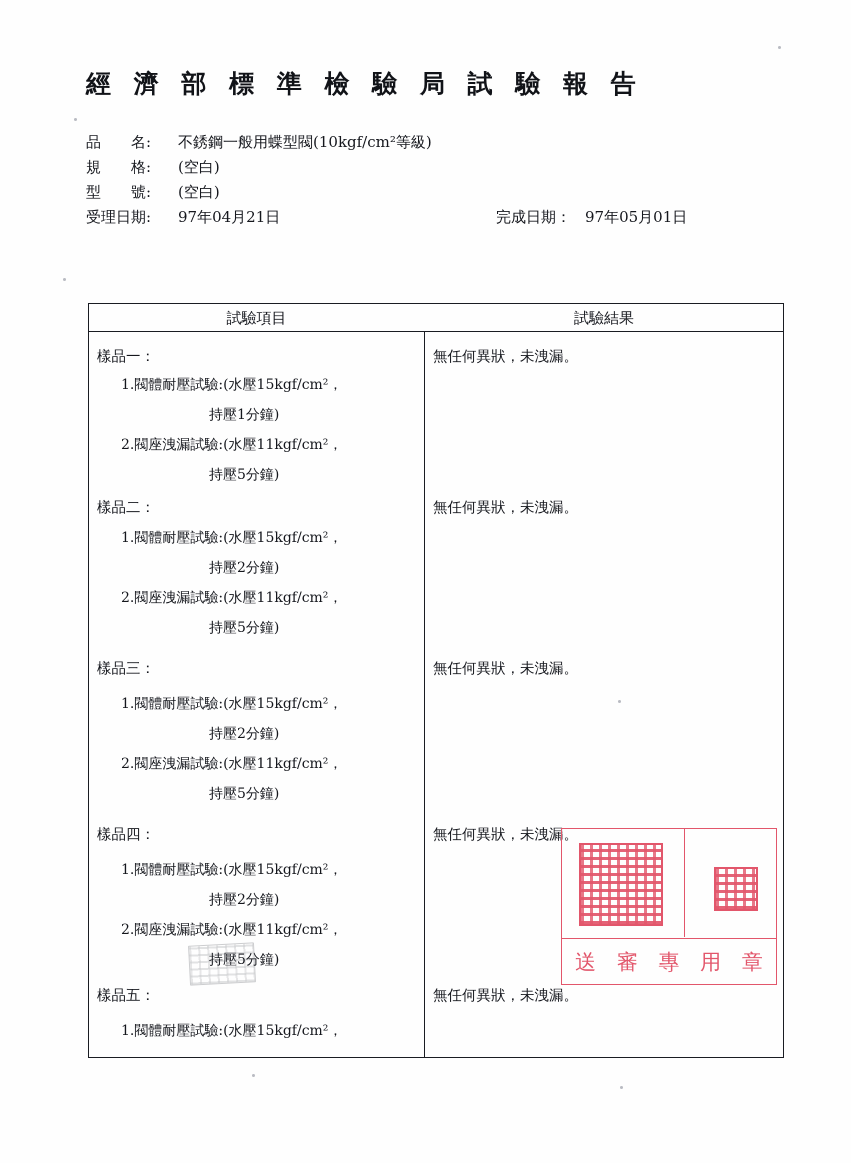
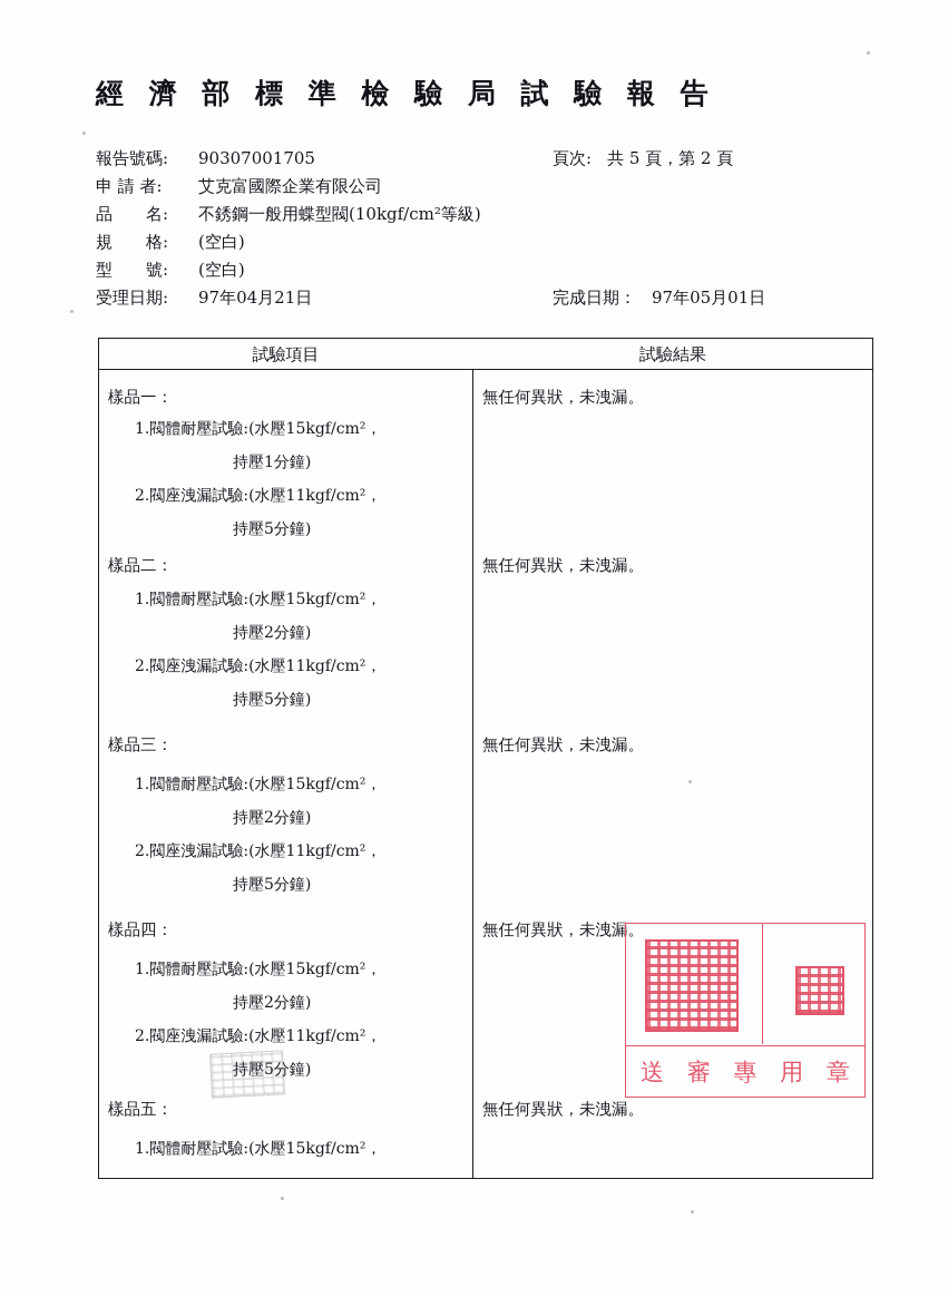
  經 濟 部 標 準 檢 驗 局 試 驗 報 告
+ 報告號碼: 90307001705
+ 頁次: 共 5 頁，第 2 頁
+ 申 請 者: 艾克富國際企業有限公司
  品 名: 不銹鋼一般用蝶型閥(10kgf/cm²等級)
  規 格: (空白)
  型 號: (空白)
  受理日期: 97年04月21日
  完成日期： 97年05月01日
  試驗項目
  試驗結果
  樣品一：
  1.閥體耐壓試驗:(水壓15kgf/cm²，
  持壓1分鐘)
  2.閥座洩漏試驗:(水壓11kgf/cm²，
  持壓5分鐘)
  樣品二：
  1.閥體耐壓試驗:(水壓15kgf/cm²，
  持壓2分鐘)
  2.閥座洩漏試驗:(水壓11kgf/cm²，
  持壓5分鐘)
  樣品三：
  1.閥體耐壓試驗:(水壓15kgf/cm²，
  持壓2分鐘)
  2.閥座洩漏試驗:(水壓11kgf/cm²，
  持壓5分鐘)
  樣品四：
  1.閥體耐壓試驗:(水壓15kgf/cm²，
  持壓2分鐘)
  2.閥座洩漏試驗:(水壓11kgf/cm²，
  持壓5分鐘)
  樣品五：
  1.閥體耐壓試驗:(水壓15kgf/cm²，
  無任何異狀，未洩漏。
  無任何異狀，未洩漏。
  無任何異狀，未洩漏。
  無任何異狀，未洩漏。
  無任何異狀，未洩漏。
  送 審 專 用 章
